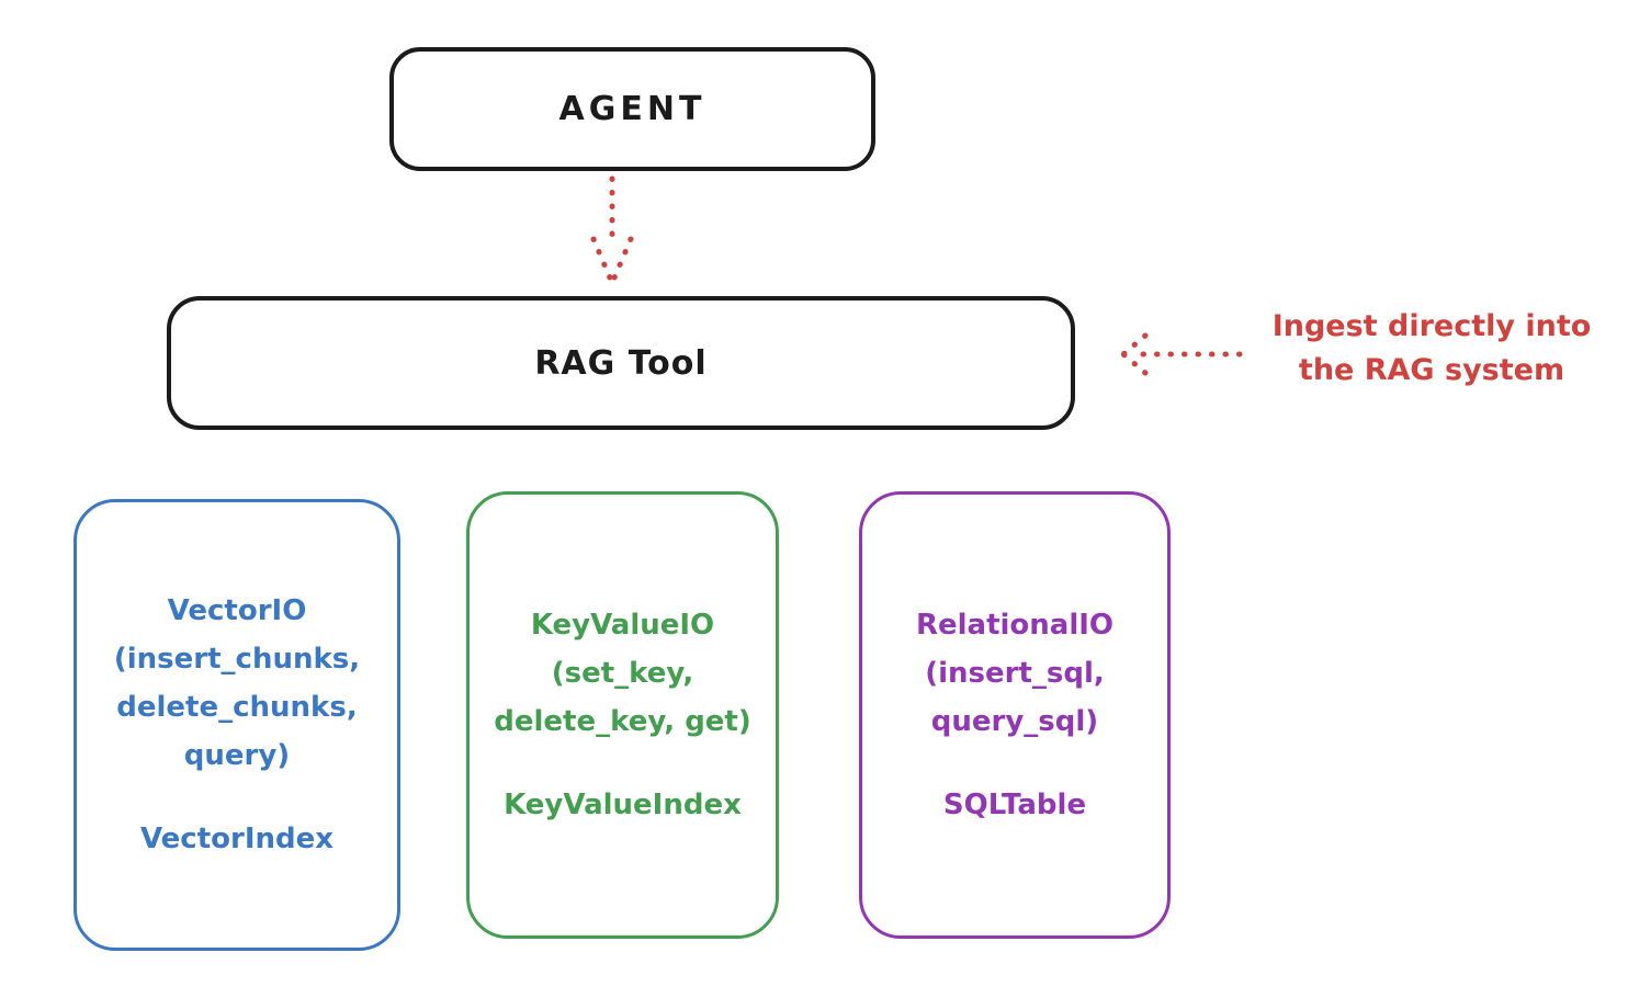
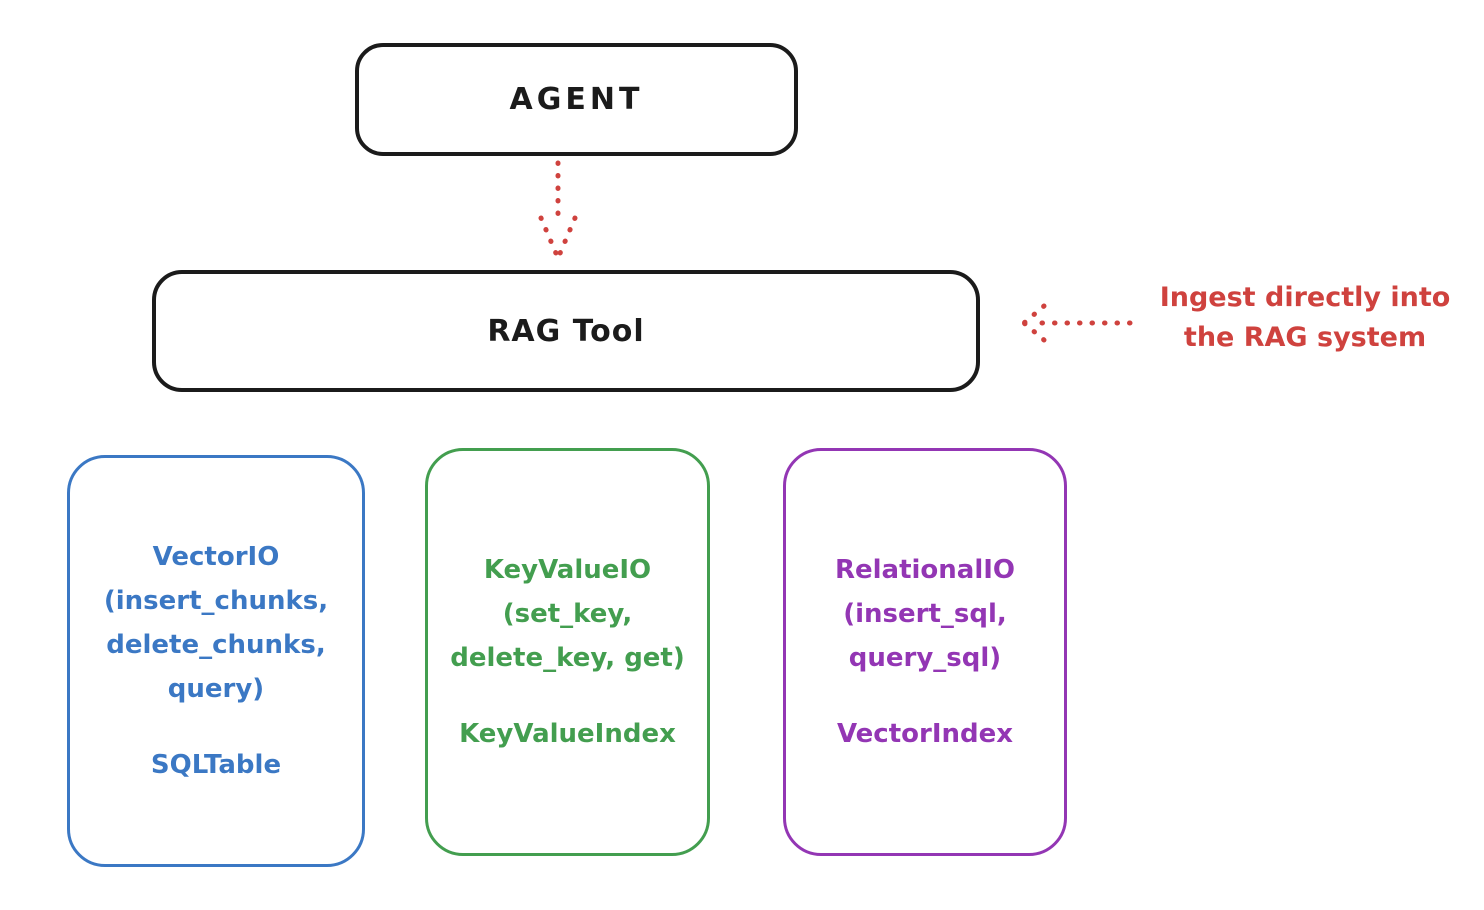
  AGENT
  RAG Tool
  Ingest directly into
  the RAG system
  VectorIO
  (insert_chunks,
  delete_chunks,
  query)
- VectorIndex
+ SQLTable
  KeyValueIO
  (set_key,
  delete_key, get)
  KeyValueIndex
  RelationalIO
  (insert_sql,
  query_sql)
- SQLTable
+ VectorIndex
